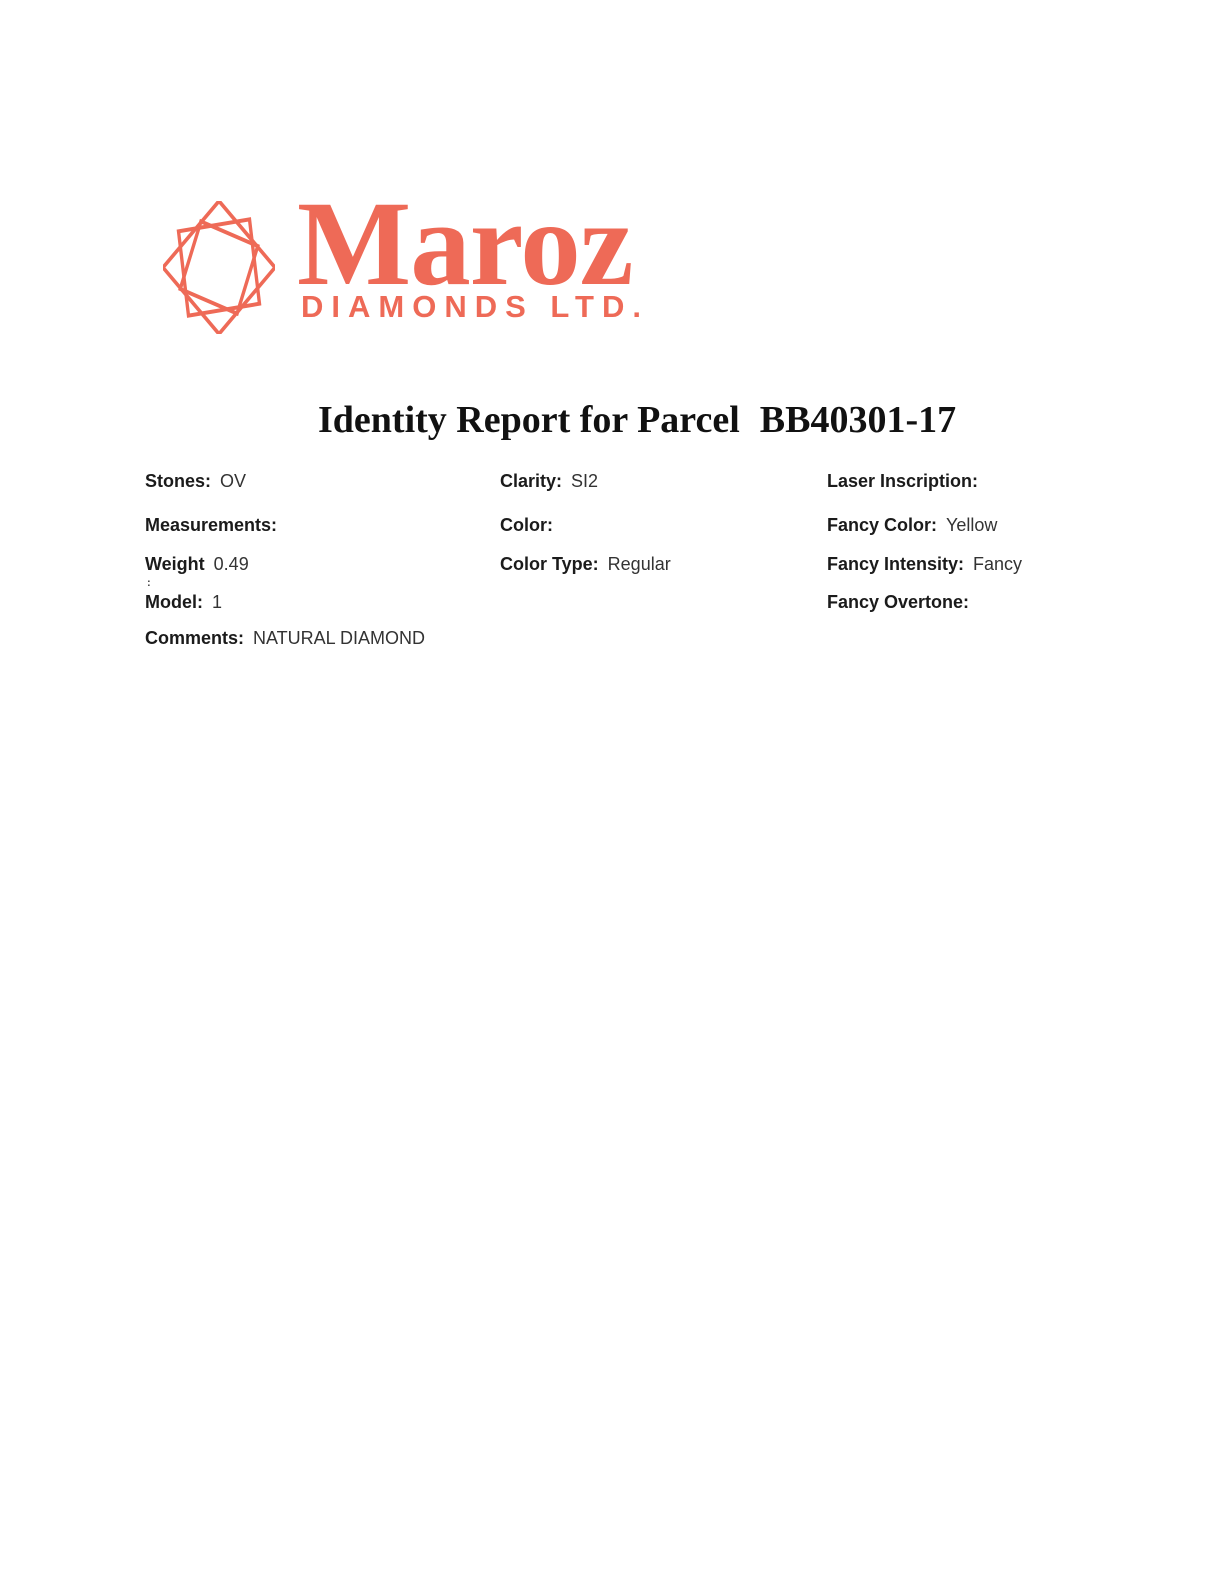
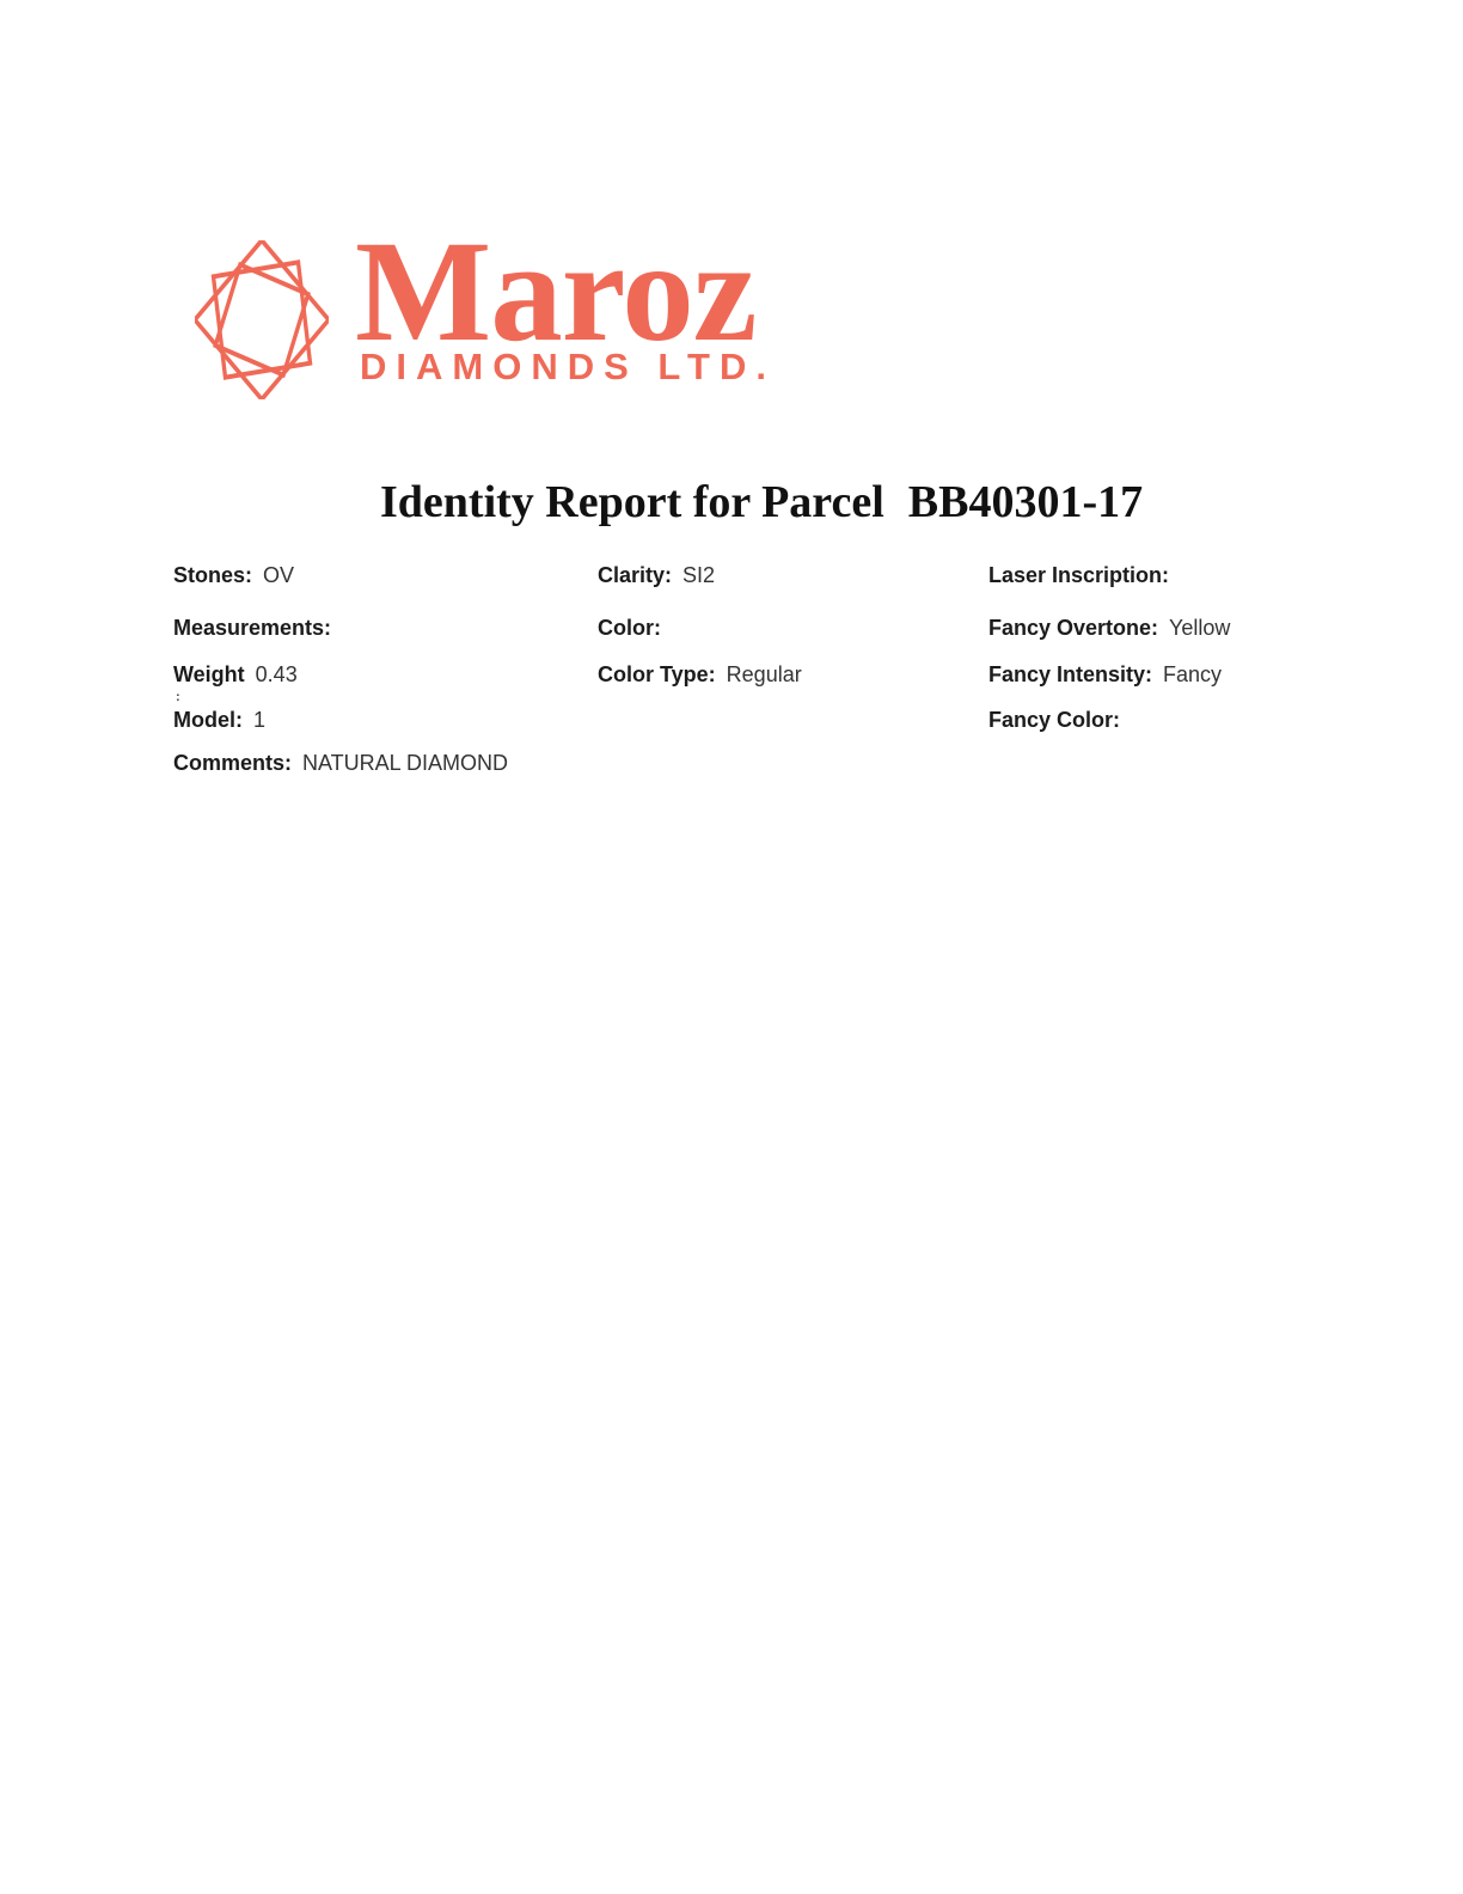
  Maroz
  DIAMONDS LTD.
  Identity Report for Parcel BB40301-17
  Stones: OV
  Measurements:
- Weight 0.49
+ Weight 0.43
  :
  Model: 1
  Comments: NATURAL DIAMOND
  Clarity: SI2
  Color:
  Color Type: Regular
  Laser Inscription:
- Fancy Color: Yellow
+ Fancy Overtone: Yellow
  Fancy Intensity: Fancy
- Fancy Overtone:
+ Fancy Color:
